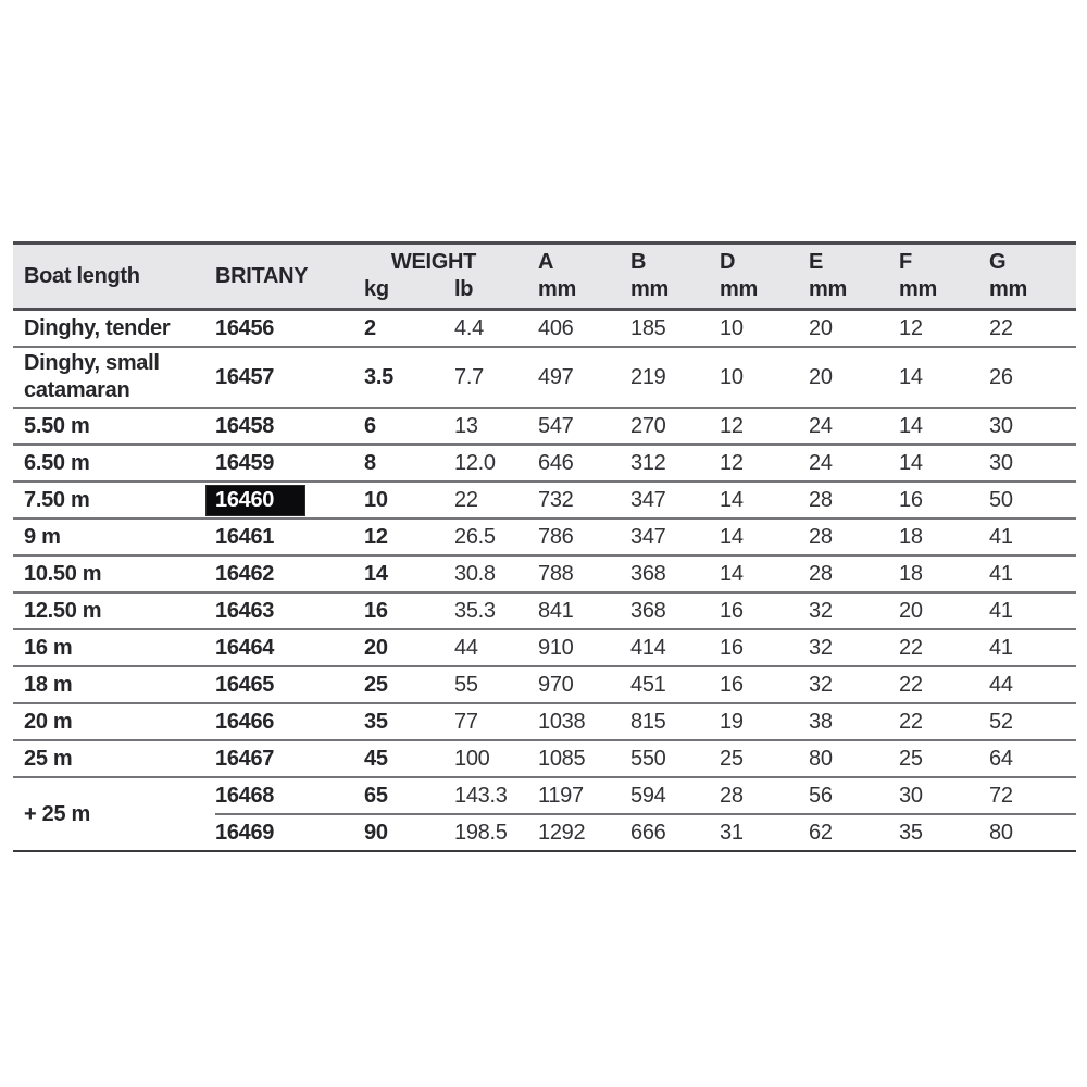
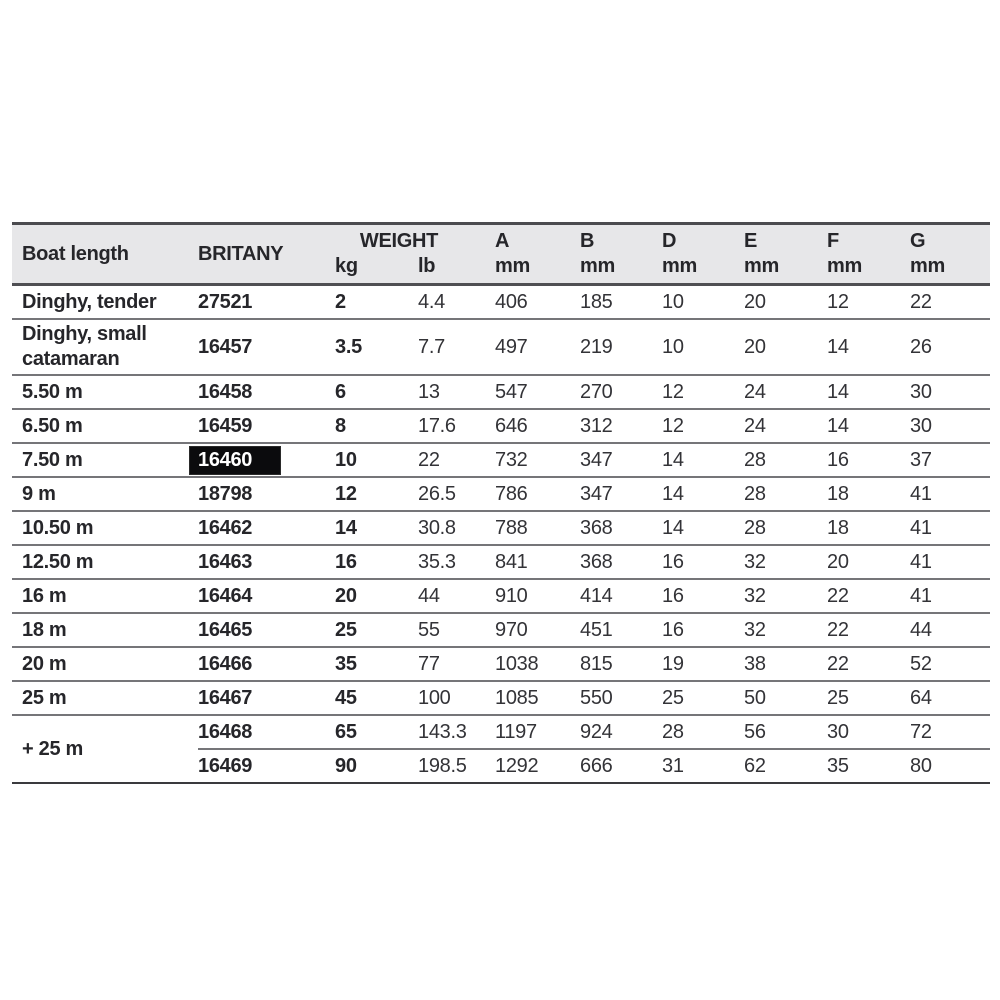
  Boat length	BRITANY	WEIGHT kg lb	A mm	B mm	D mm	E mm	F mm	G mm
- Dinghy, tender	16456	2	4.4	406	185	10	20	12	22
+ Dinghy, tender	27521	2	4.4	406	185	10	20	12	22
  Dinghy, small catamaran	16457	3.5	7.7	497	219	10	20	14	26
  5.50 m	16458	6	13	547	270	12	24	14	30
- 6.50 m	16459	8	12.0	646	312	12	24	14	30
+ 6.50 m	16459	8	17.6	646	312	12	24	14	30
- 7.50 m	16460	10	22	732	347	14	28	16	50
+ 7.50 m	16460	10	22	732	347	14	28	16	37
- 9 m	16461	12	26.5	786	347	14	28	18	41
+ 9 m	18798	12	26.5	786	347	14	28	18	41
  10.50 m	16462	14	30.8	788	368	14	28	18	41
  12.50 m	16463	16	35.3	841	368	16	32	20	41
  16 m	16464	20	44	910	414	16	32	22	41
  18 m	16465	25	55	970	451	16	32	22	44
  20 m	16466	35	77	1038	815	19	38	22	52
- 25 m	16467	45	100	1085	550	25	80	25	64
+ 25 m	16467	45	100	1085	550	25	50	25	64
- + 25 m	16468	65	143.3	1197	594	28	56	30	72
+ + 25 m	16468	65	143.3	1197	924	28	56	30	72
  16469	90	198.5	1292	666	31	62	35	80
